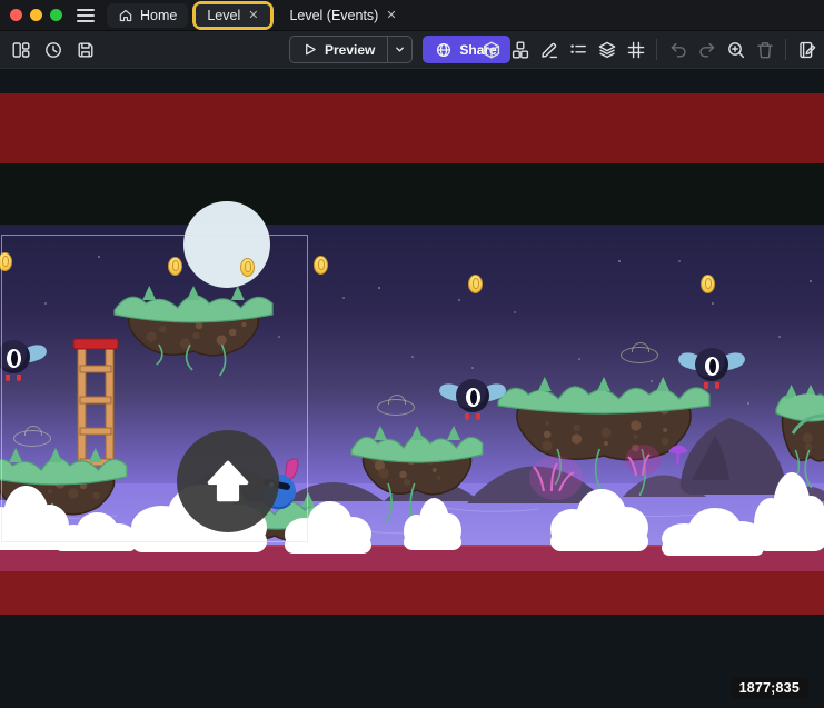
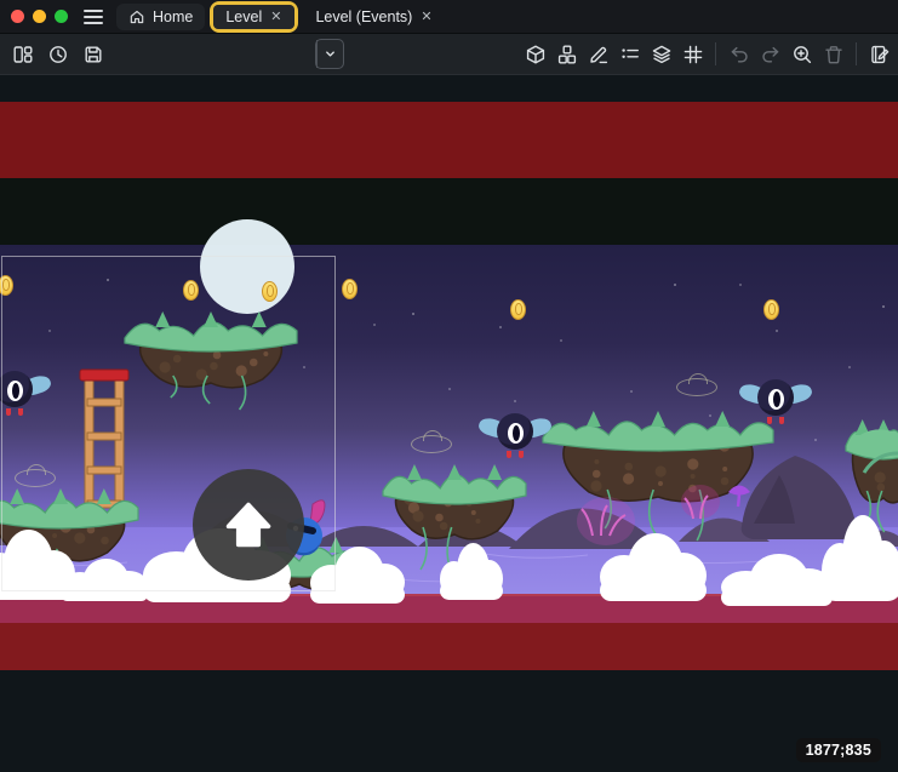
  Home
  Level
  ✕
  Level (Events)
  ✕
- Preview
- Share
  1877;835
